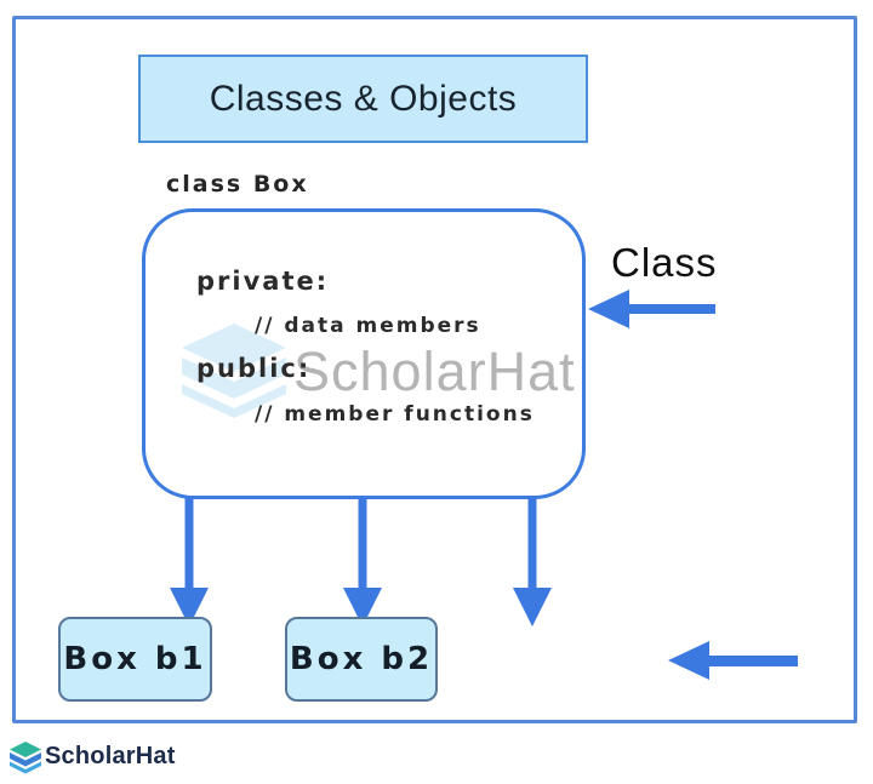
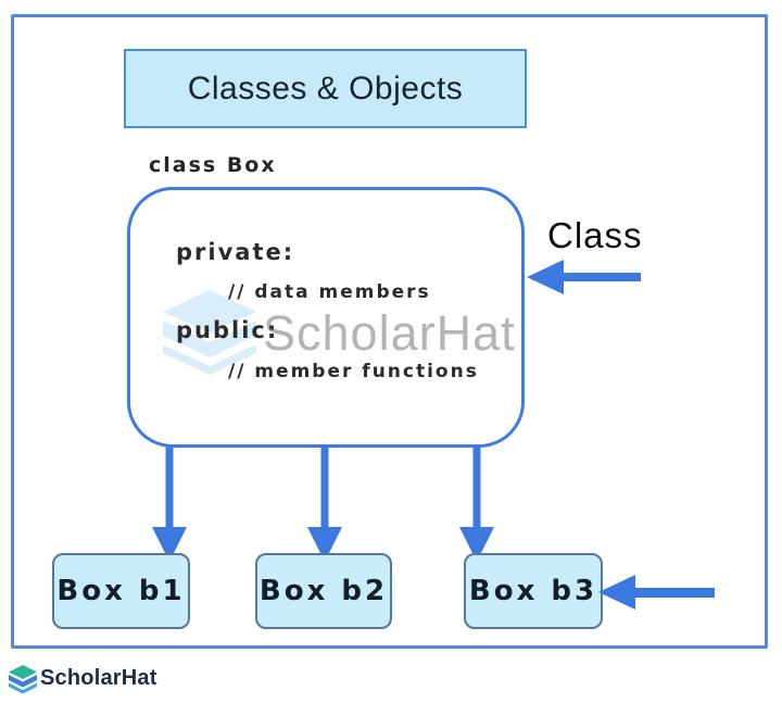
  Classes & Objects
  class Box
  ScholarHat
  private:
  // data members
  public:
  // member functions
  Class
  Box b1
  Box b2
+ Box b3
  ScholarHat
